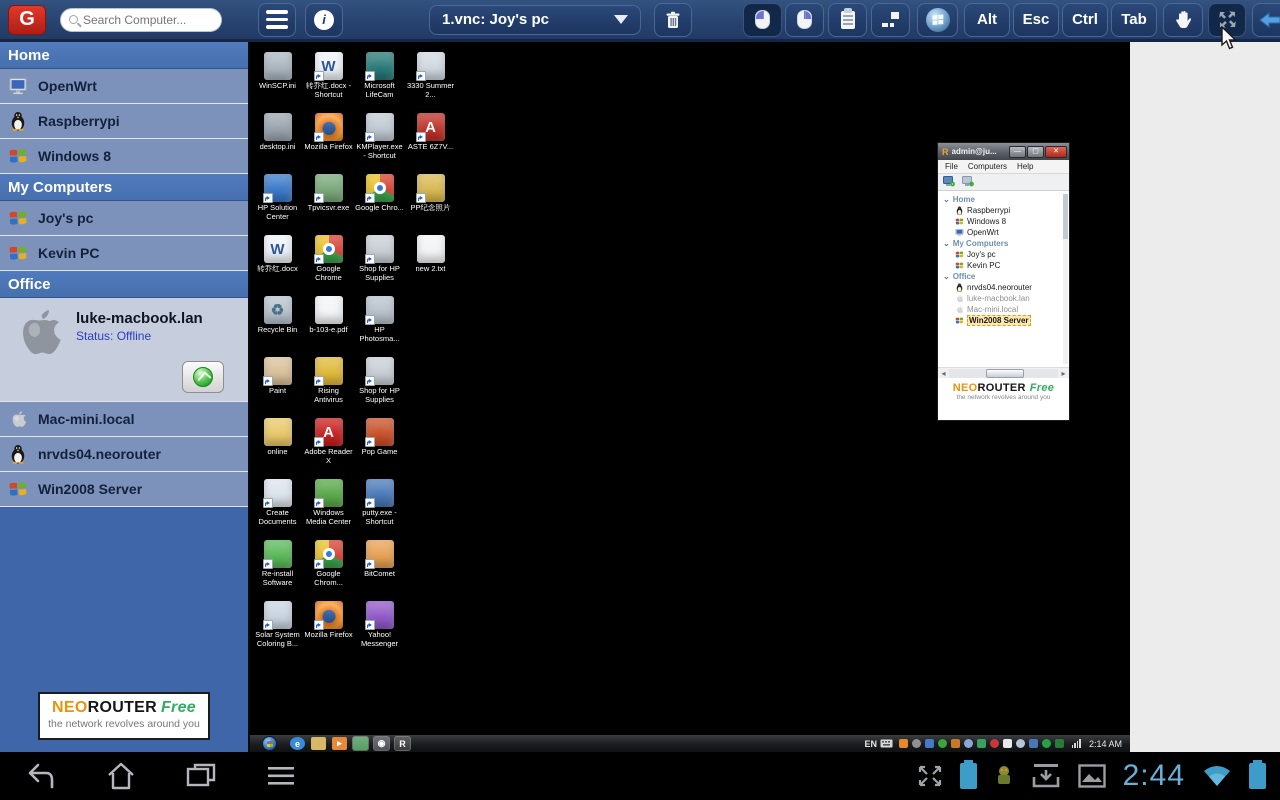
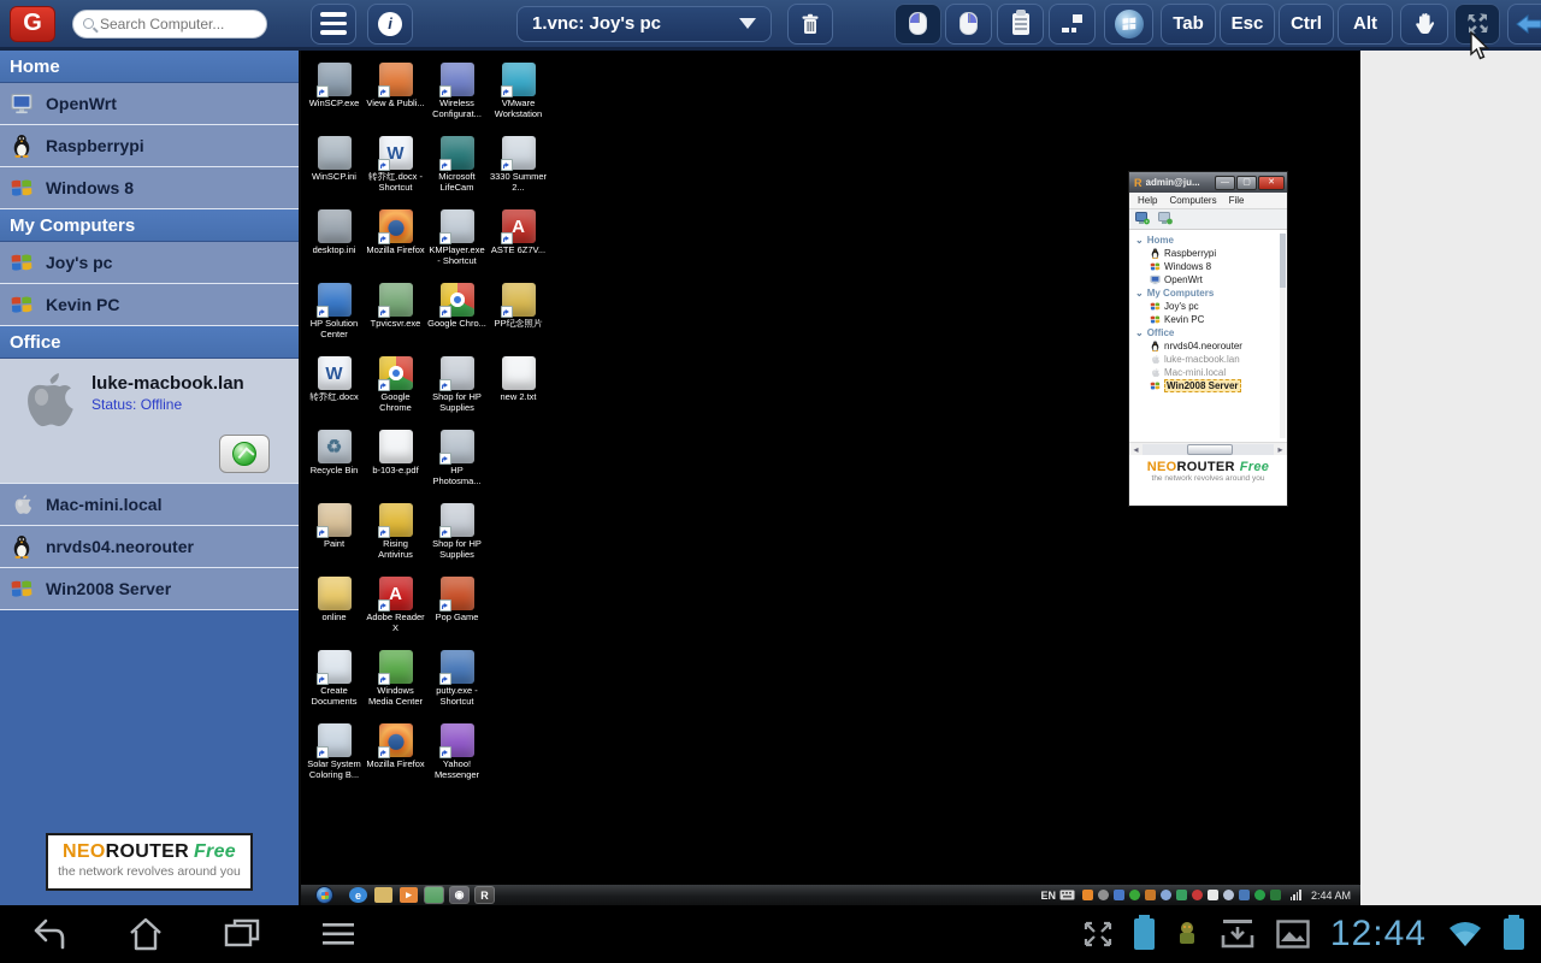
  G
  Search Computer...
  i
  1.vnc: Joy's pc
- Alt
+ Tab
  Esc
  Ctrl
- Tab
+ Alt
  Home
  OpenWrt
  Raspberrypi
  Windows 8
  My Computers
  Joy's pc
  Kevin PC
  Office
  luke-macbook.lan
  Status: Offline
  Mac-mini.local
  nrvds04.neorouter
  Win2008 Server
  NEOROUTER Free
  the network revolves around you
+ WinSCP.exe
+ View & Publi...
+ Wireless Configurat...
+ VMware Workstation
  WinSCP.ini
  W
  转乔红.docx - Shortcut
  Microsoft LifeCam
  3330 Summer 2...
  desktop.ini
  Mozilla Firefox
  KMPlayer.exe - Shortcut
  A
  ASTE 6Z7V...
  HP Solution Center
  Tpvicsvr.exe
  Google Chro...
  PP纪念照片
  W
  转乔红.docx
  Google Chrome
  Shop for HP Supplies
  new 2.txt
  ♻
  Recycle Bin
  b-103-e.pdf
  HP Photosma...
  Paint
  Rising Antivirus
  Shop for HP Supplies
  online
  A
  Adobe Reader X
  Pop Game
  Create Documents
  Windows Media Center
  putty.exe - Shortcut
- Re-install Software
- Google Chrom...
- BitComet
  Solar System Coloring B...
  Mozilla Firefox
  Yahoo! Messenger
  R
  admin@ju...
- File
+ Help
  Computers
- Help
+ File
  ⌄
  Home
  Raspberrypi
  Windows 8
  OpenWrt
  ⌄
  My Computers
  Joy's pc
  Kevin PC
  ⌄
  Office
  nrvds04.neorouter
  luke-macbook.lan
  Mac-mini.local
  Win2008 Server
  ◂
  ▸
  NEOROUTER Free
  e
  ▸
  ◉
  R
  EN
- 2:14 AM
+ 2:44 AM
- 2:44
+ 12:44
